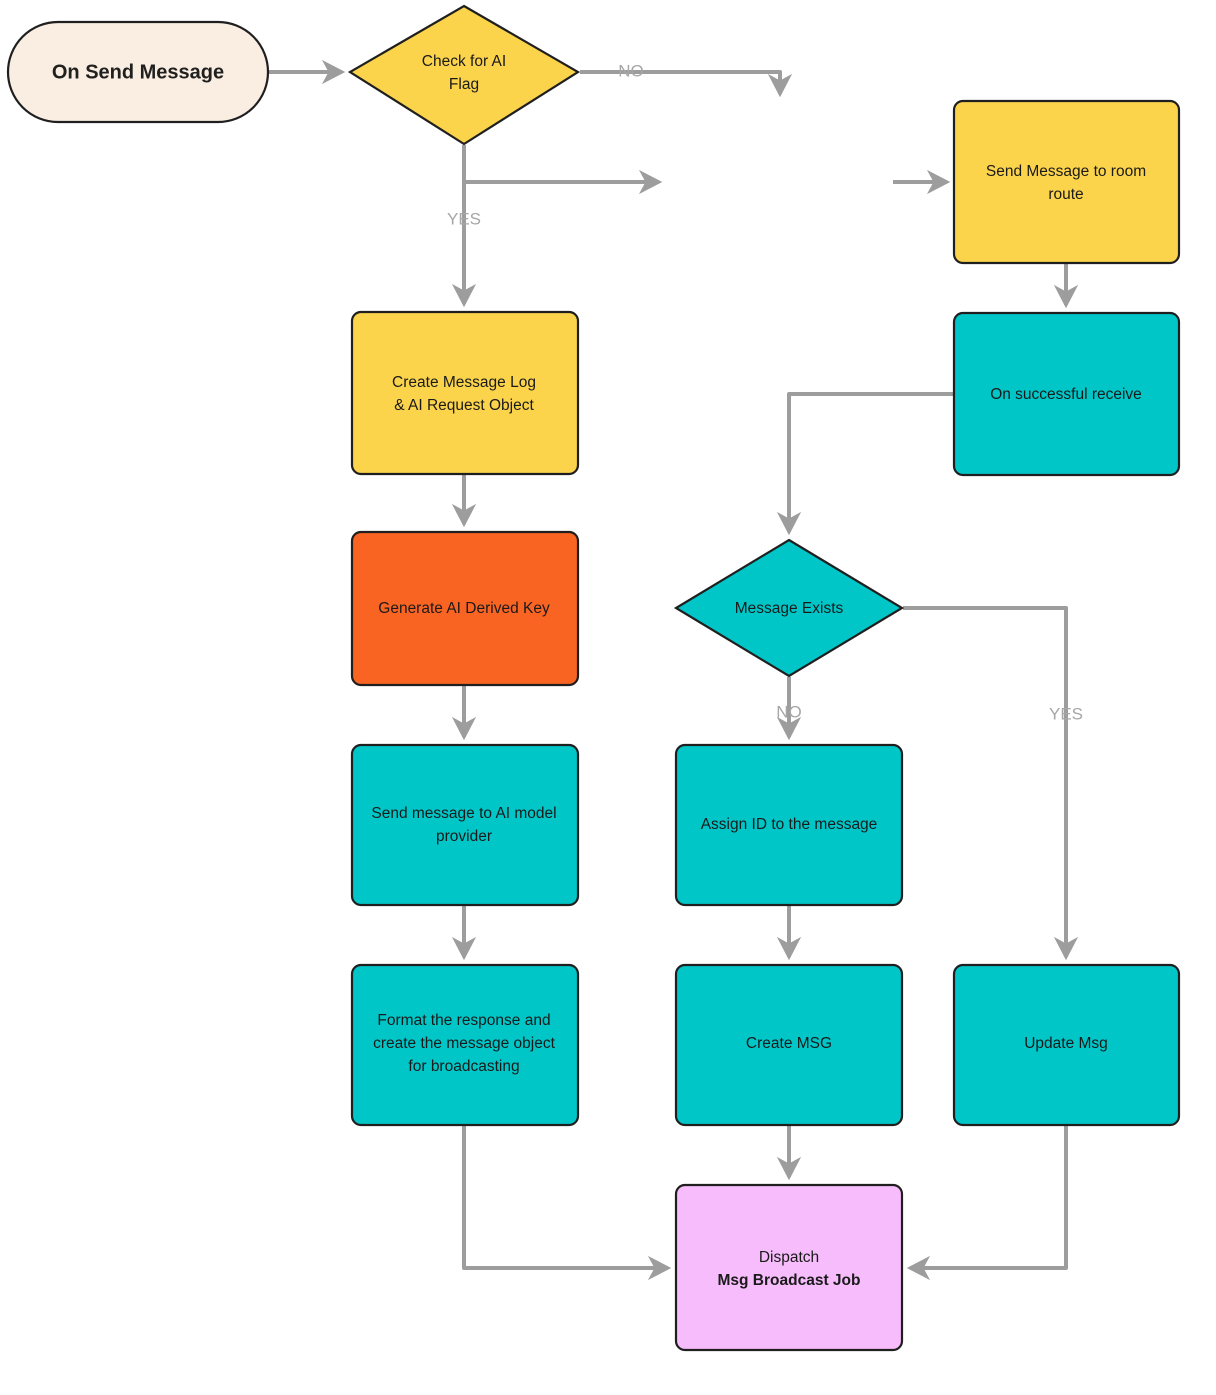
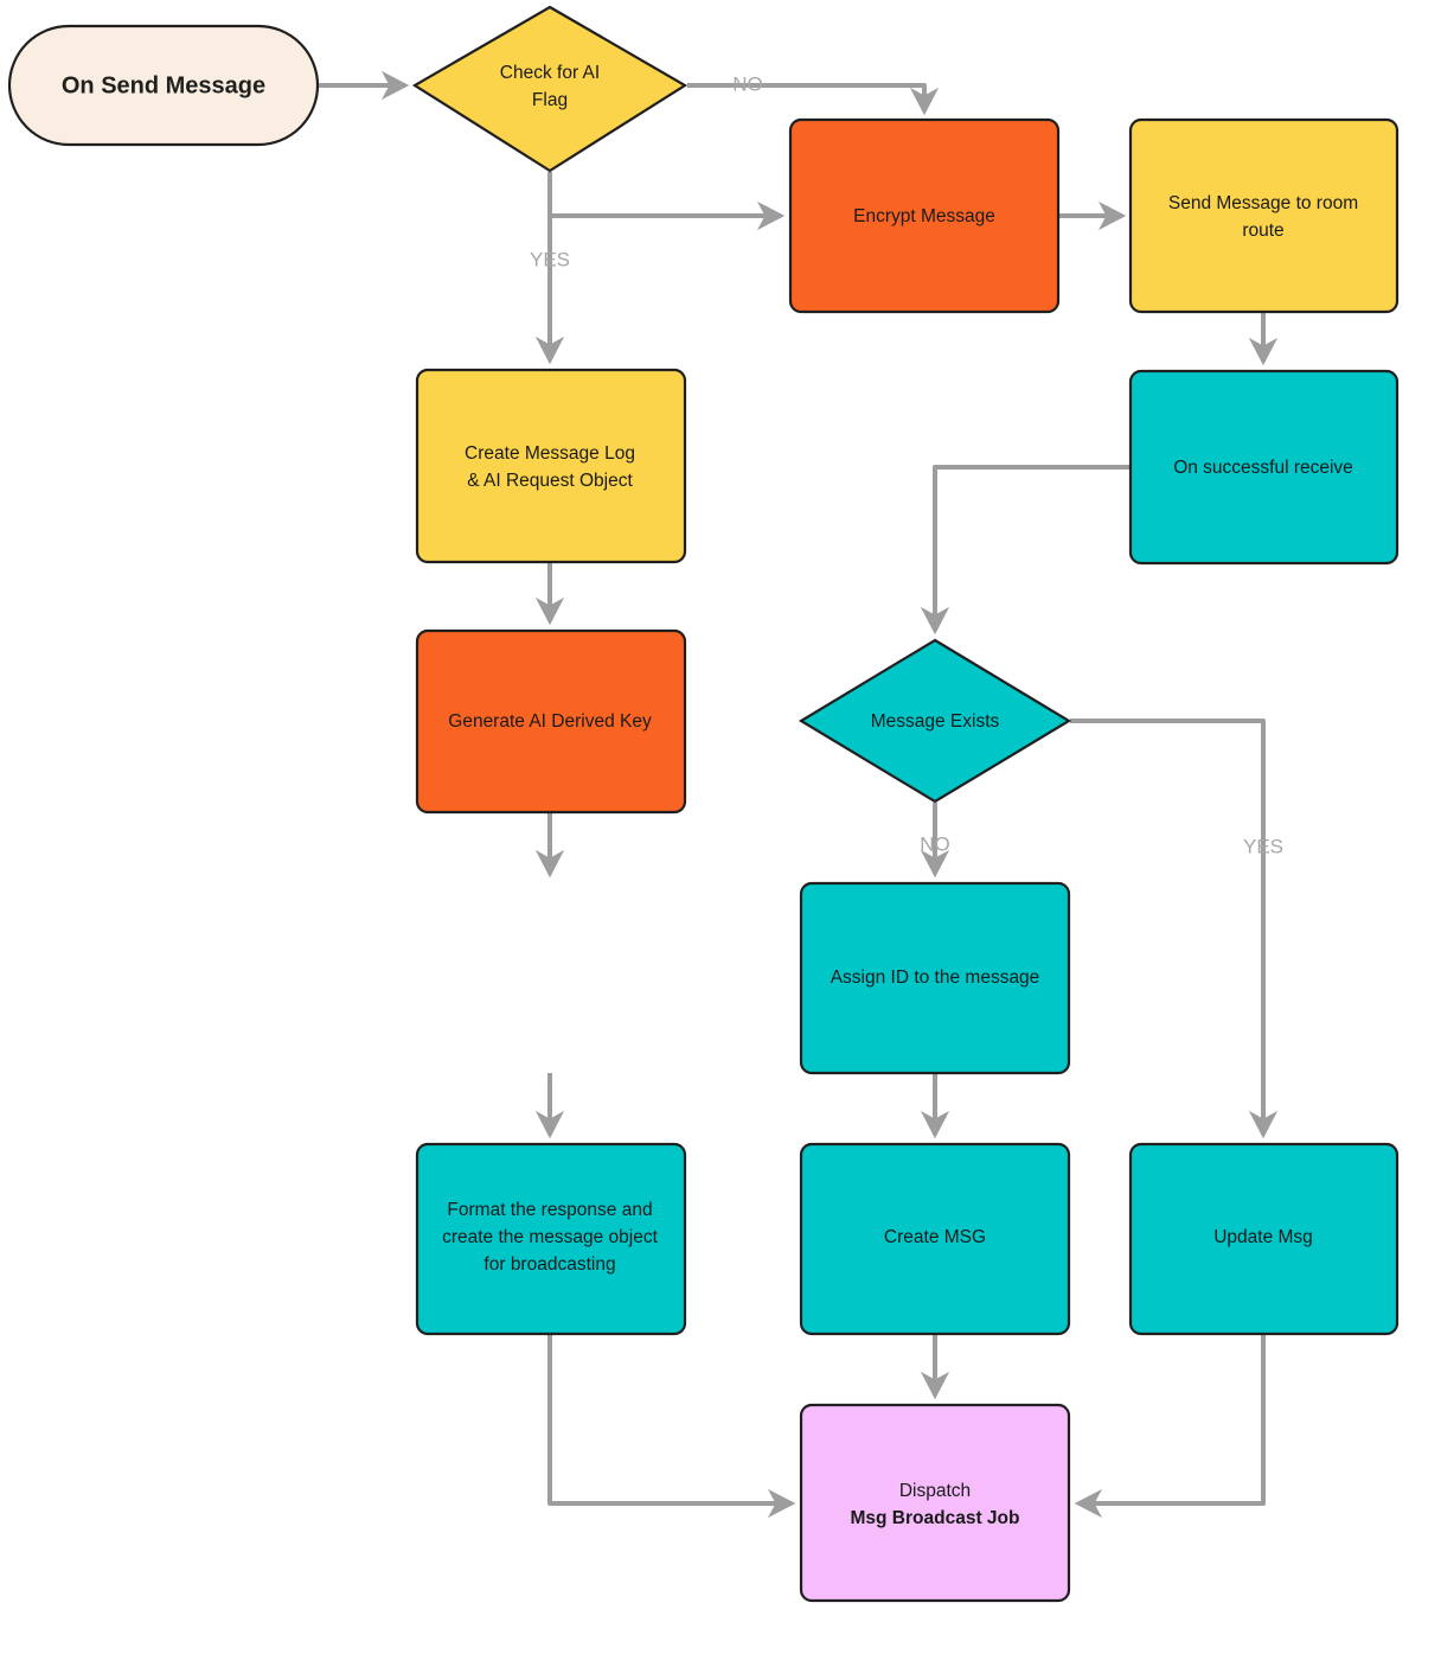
  NO
  YES
  NO
  YES
  On Send Message
  Check for AI
  Flag
+ Encrypt Message
  Send Message to room
  route
  Create Message Log
  & AI Request Object
  On successful receive
  Generate AI Derived Key
  Message Exists
- Send message to AI model
- provider
  Assign ID to the message
  Format the response and
  create the message object
  for broadcasting
  Create MSG
  Update Msg
  Dispatch
  Msg Broadcast Job
